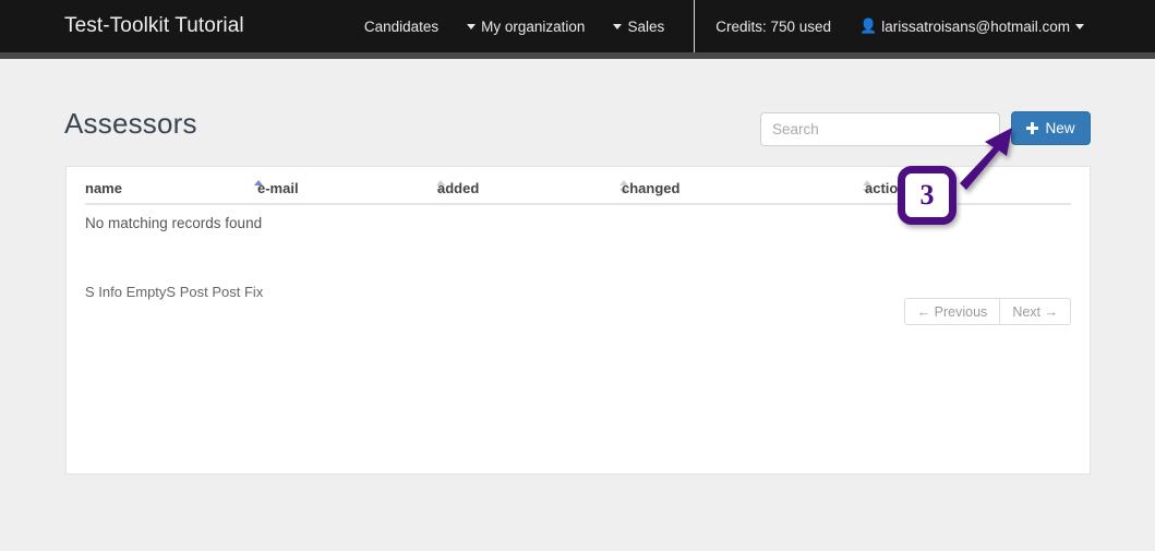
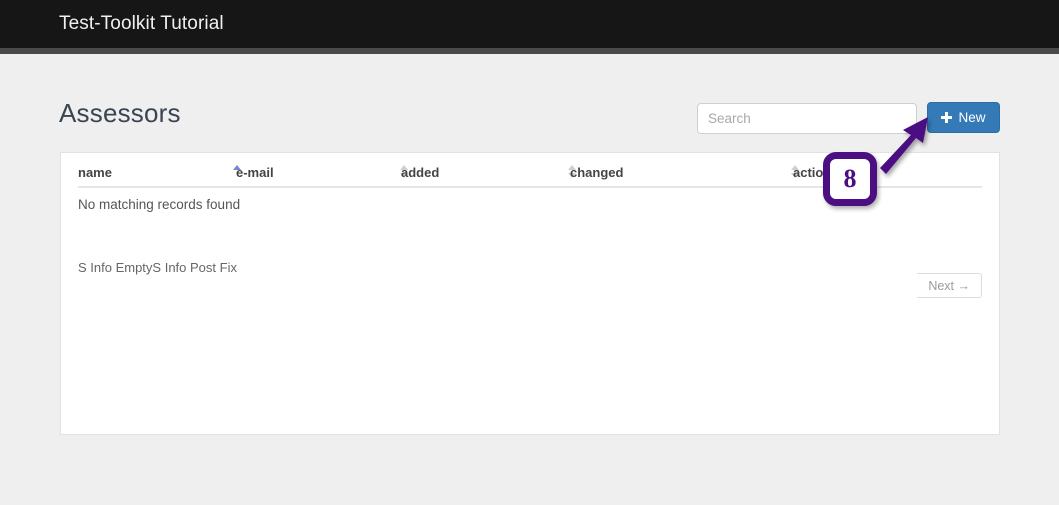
  Test-Toolkit Tutorial
- Candidates
- My organization
- Sales
- Credits: 750 used
- 👤
- larissatroisans@hotmail.com
  Assessors
  Search
  New
  name
  e-mail
  added
  changed
  actio
  No matching records found
- S Info EmptyS Post Post Fix
+ S Info EmptyS Info Post Fix
- ← Previous
  Next →
- 3
+ 8
